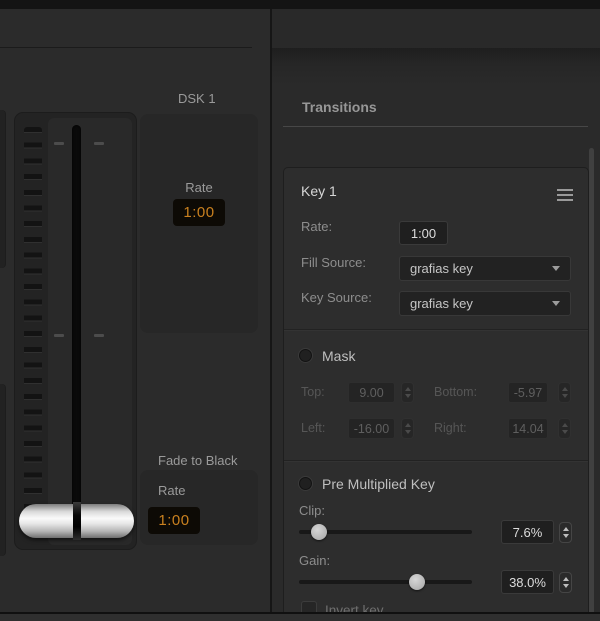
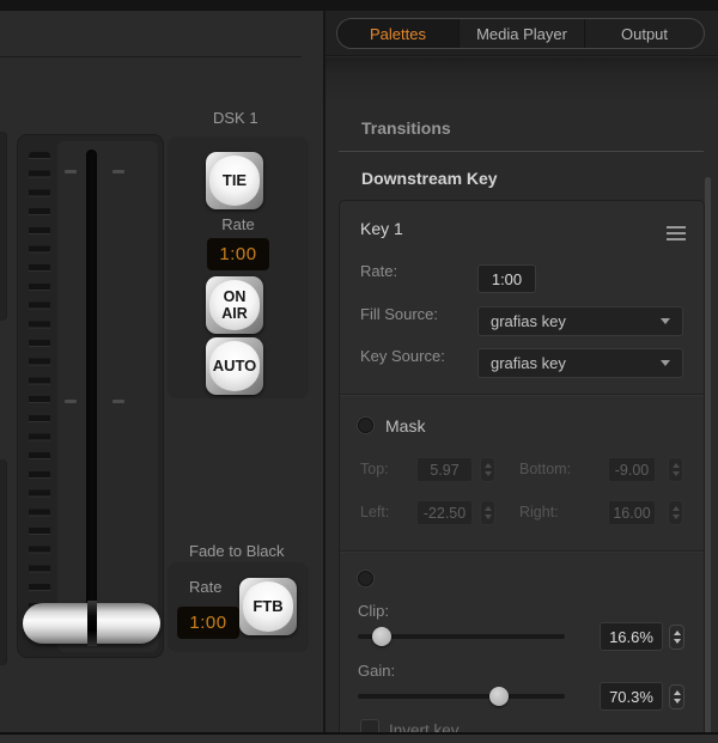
  DSK 1
+ TIE
  Rate
  1:00
+ ON
+ AIR
+ AUTO
  Fade to Black
  Rate
  1:00
+ FTB
+ Palettes
+ Media Player
+ Output
  Transitions
+ Downstream Key
  Key 1
  Rate:
  1:00
  Fill Source:
  grafias key
  Key Source:
  grafias key
  Mask
  Top:
- 9.00
+ 5.97
  Bottom:
- -5.97
+ -9.00
  Left:
- -16.00
+ -22.50
  Right:
- 14.04
+ 16.00
- Pre Multiplied Key
  Clip:
- 7.6%
+ 16.6%
  Gain:
- 38.0%
+ 70.3%
  Invert key
